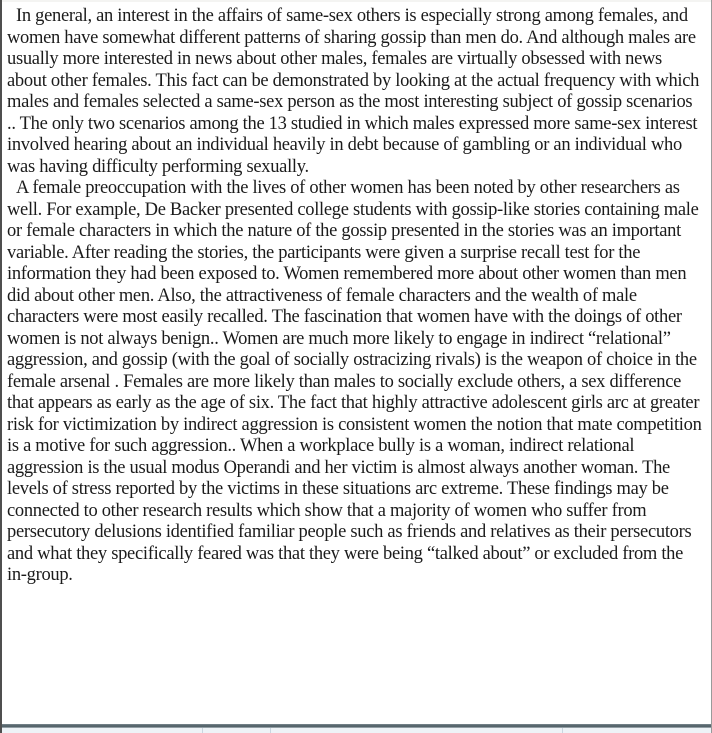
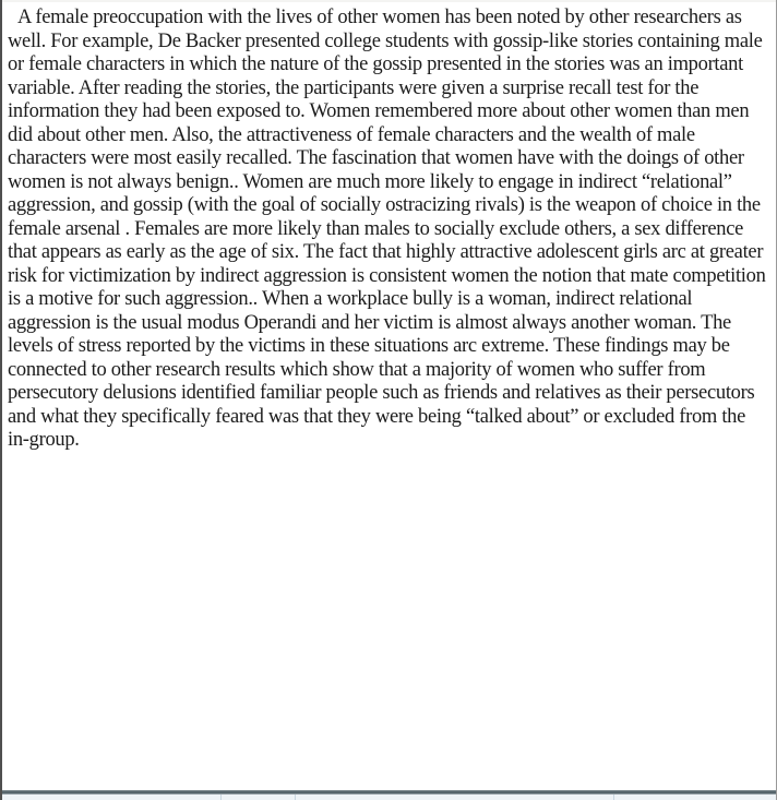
- In general, an interest in the affairs of same-sex others is especially strong among females, and women have somewhat different patterns of sharing gossip than men do. And although males are usually more interested in news about other males, females are virtually obsessed with news about other females. This fact can be demonstrated by looking at the actual frequency with which males and females selected a same-sex person as the most interesting subject of gossip scenarios .. The only two scenarios among the 13 studied in which males expressed more same-sex interest involved hearing about an individual heavily in debt because of gambling or an individual who was having difficulty performing sexually.
  A female preoccupation with the lives of other women has been noted by other researchers as well. For example, De Backer presented college students with gossip-like stories containing male or female characters in which the nature of the gossip presented in the stories was an important variable. After reading the stories, the participants were given a surprise recall test for the information they had been exposed to. Women remembered more about other women than men did about other men. Also, the attractiveness of female characters and the wealth of male characters were most easily recalled. The fascination that women have with the doings of other women is not always benign.. Women are much more likely to engage in indirect “relational” aggression, and gossip (with the goal of socially ostracizing rivals) is the weapon of choice in the female arsenal . Females are more likely than males to socially exclude others, a sex difference that appears as early as the age of six. The fact that highly attractive adolescent girls arc at greater risk for victimization by indirect aggression is consistent women the notion that mate competition is a motive for such aggression.. When a workplace bully is a woman, indirect relational aggression is the usual modus Operandi and her victim is almost always another woman. The levels of stress reported by the victims in these situations arc extreme. These findings may be connected to other research results which show that a majority of women who suffer from persecutory delusions identified familiar people such as friends and relatives as their persecutors and what they specifically feared was that they were being “talked about” or excluded from the in-group.
